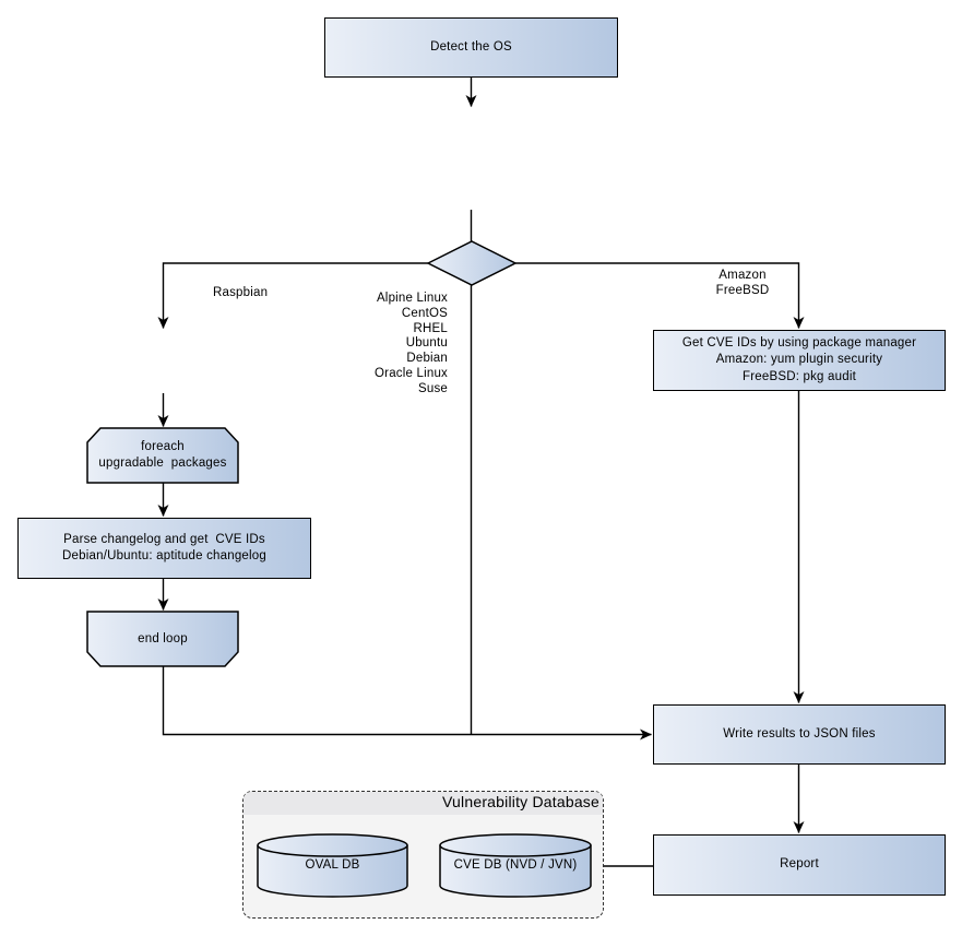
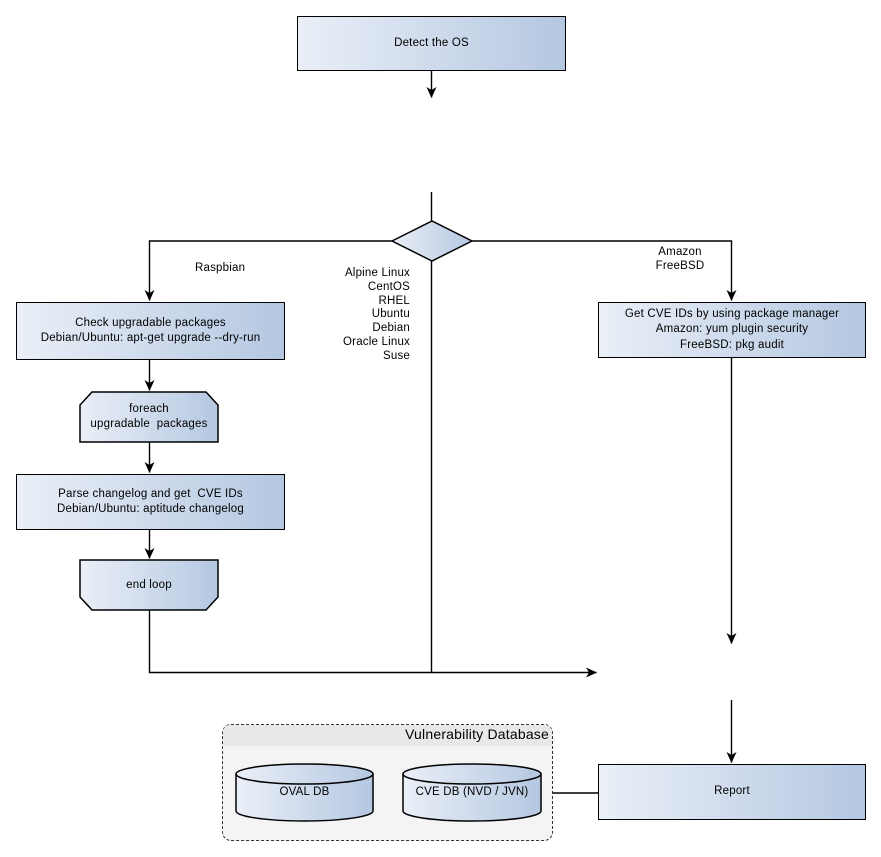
  Detect the OS
+ Check upgradable packages
+ Debian/Ubuntu: apt-get upgrade --dry-run
  Parse changelog and get CVE IDs
  Debian/Ubuntu: aptitude changelog
  Get CVE IDs by using package manager
  Amazon: yum plugin security
  FreeBSD: pkg audit
- Write results to JSON files
  Report
  foreach
  upgradable packages
  end loop
  Raspbian
  Alpine Linux
  CentOS
  RHEL
  Ubuntu
  Debian
  Oracle Linux
  Suse
  Amazon
  FreeBSD
  Vulnerability Database
  OVAL DB
  CVE DB (NVD / JVN)
